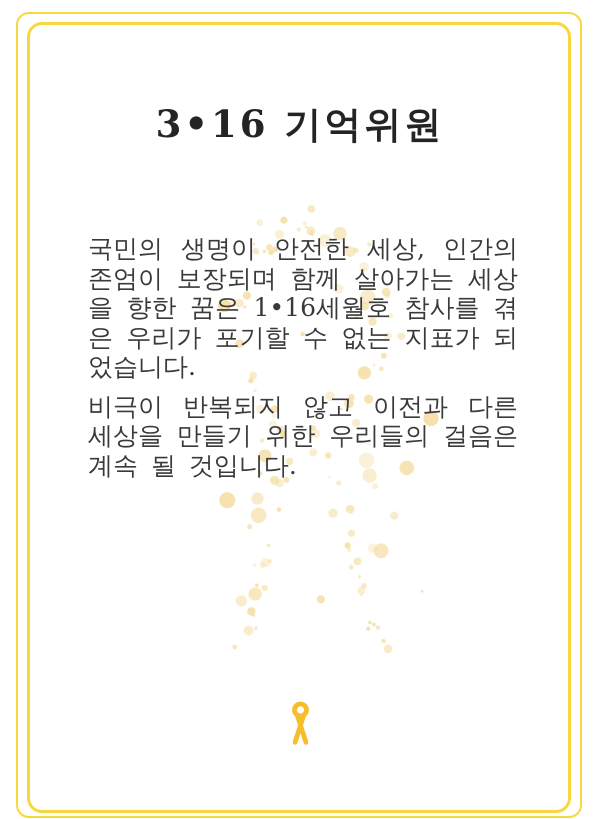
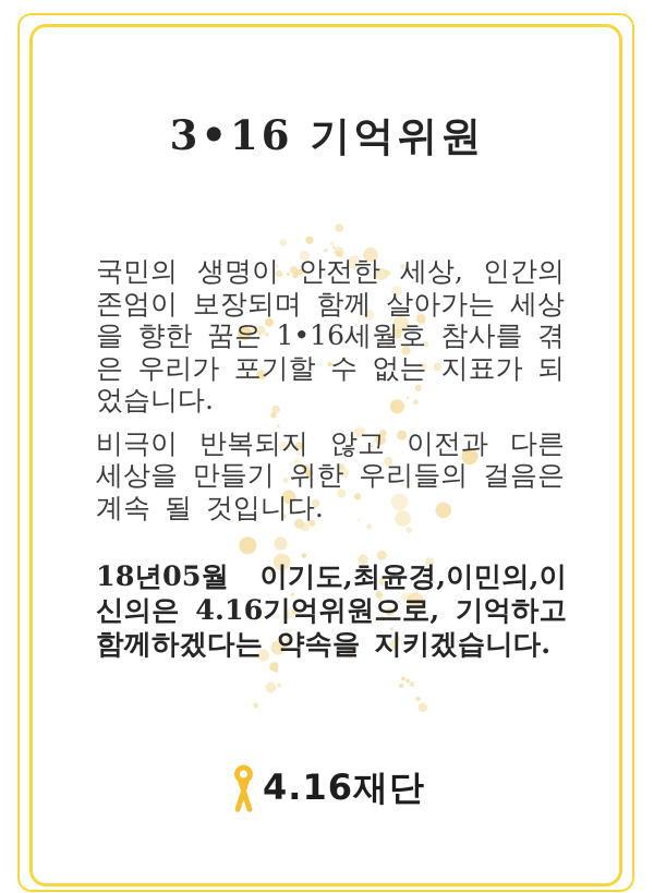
  3•16 기억위원
  국민의 생명이 안전한 세상, 인간의 존엄이 보장되며 함께 살아가는 세상을 향한 꿈은 1•16세월호 참사를 겪은 우리가 포기할 수 없는 지표가 되었습니다.
  비극이 반복되지 않고 이전과 다른 세상을 만들기 위한 우리들의 걸음은 계속 될 것입니다.
+ 18년05월 이기도,최윤경,이민의,이신의은 4.16기억위원으로, 기억하고 함께하겠다는 약속을 지키겠습니다.
+ 4.16재단
